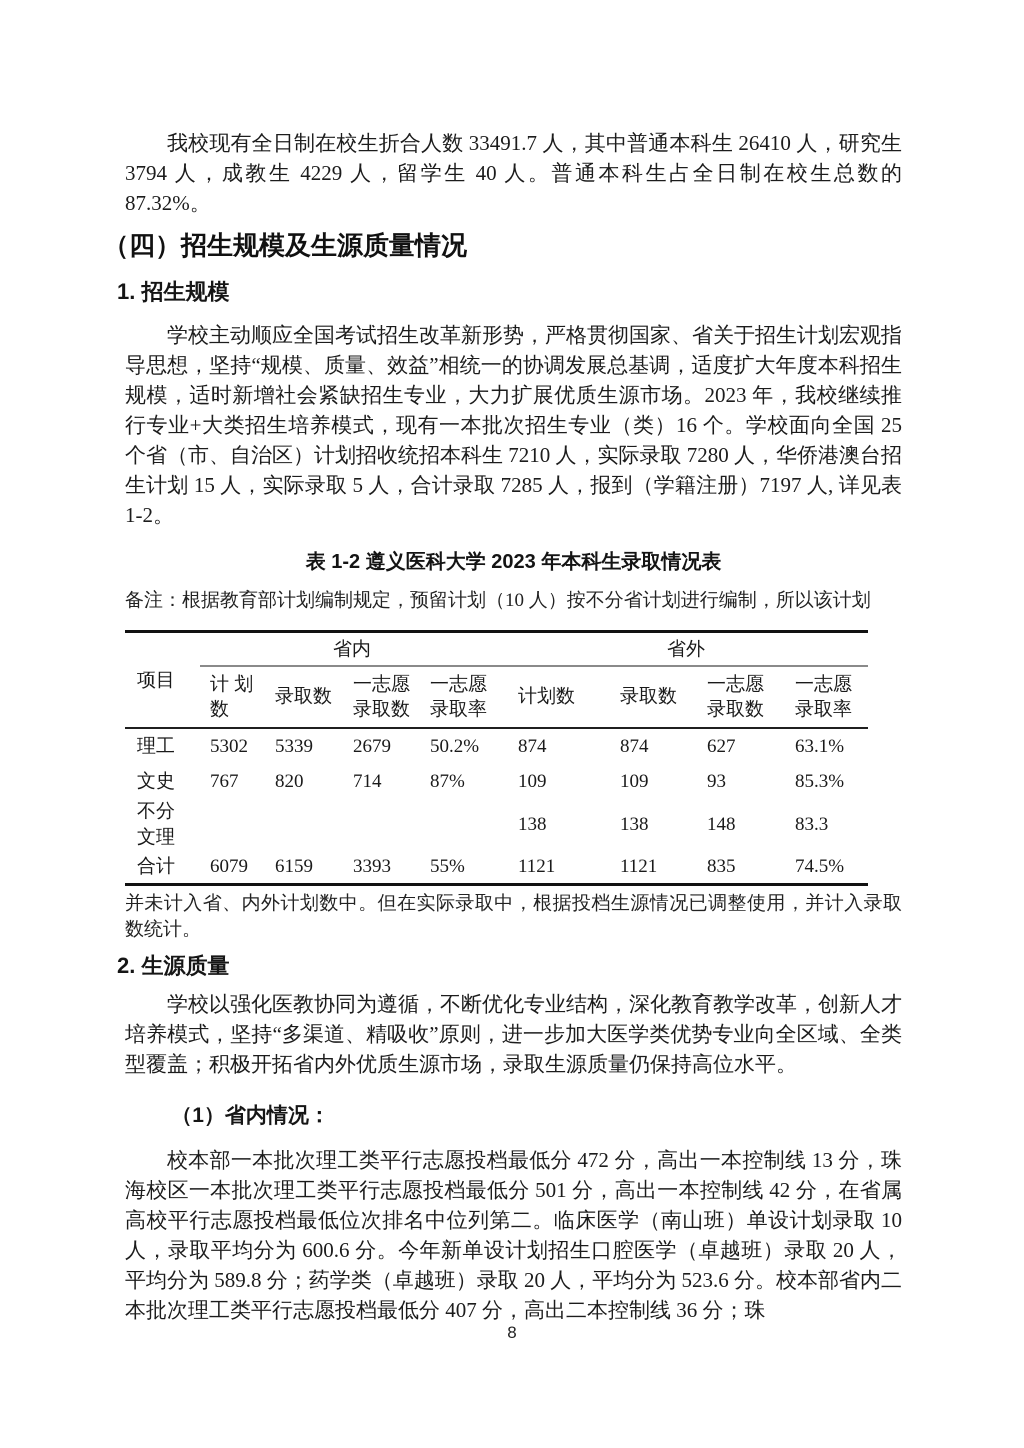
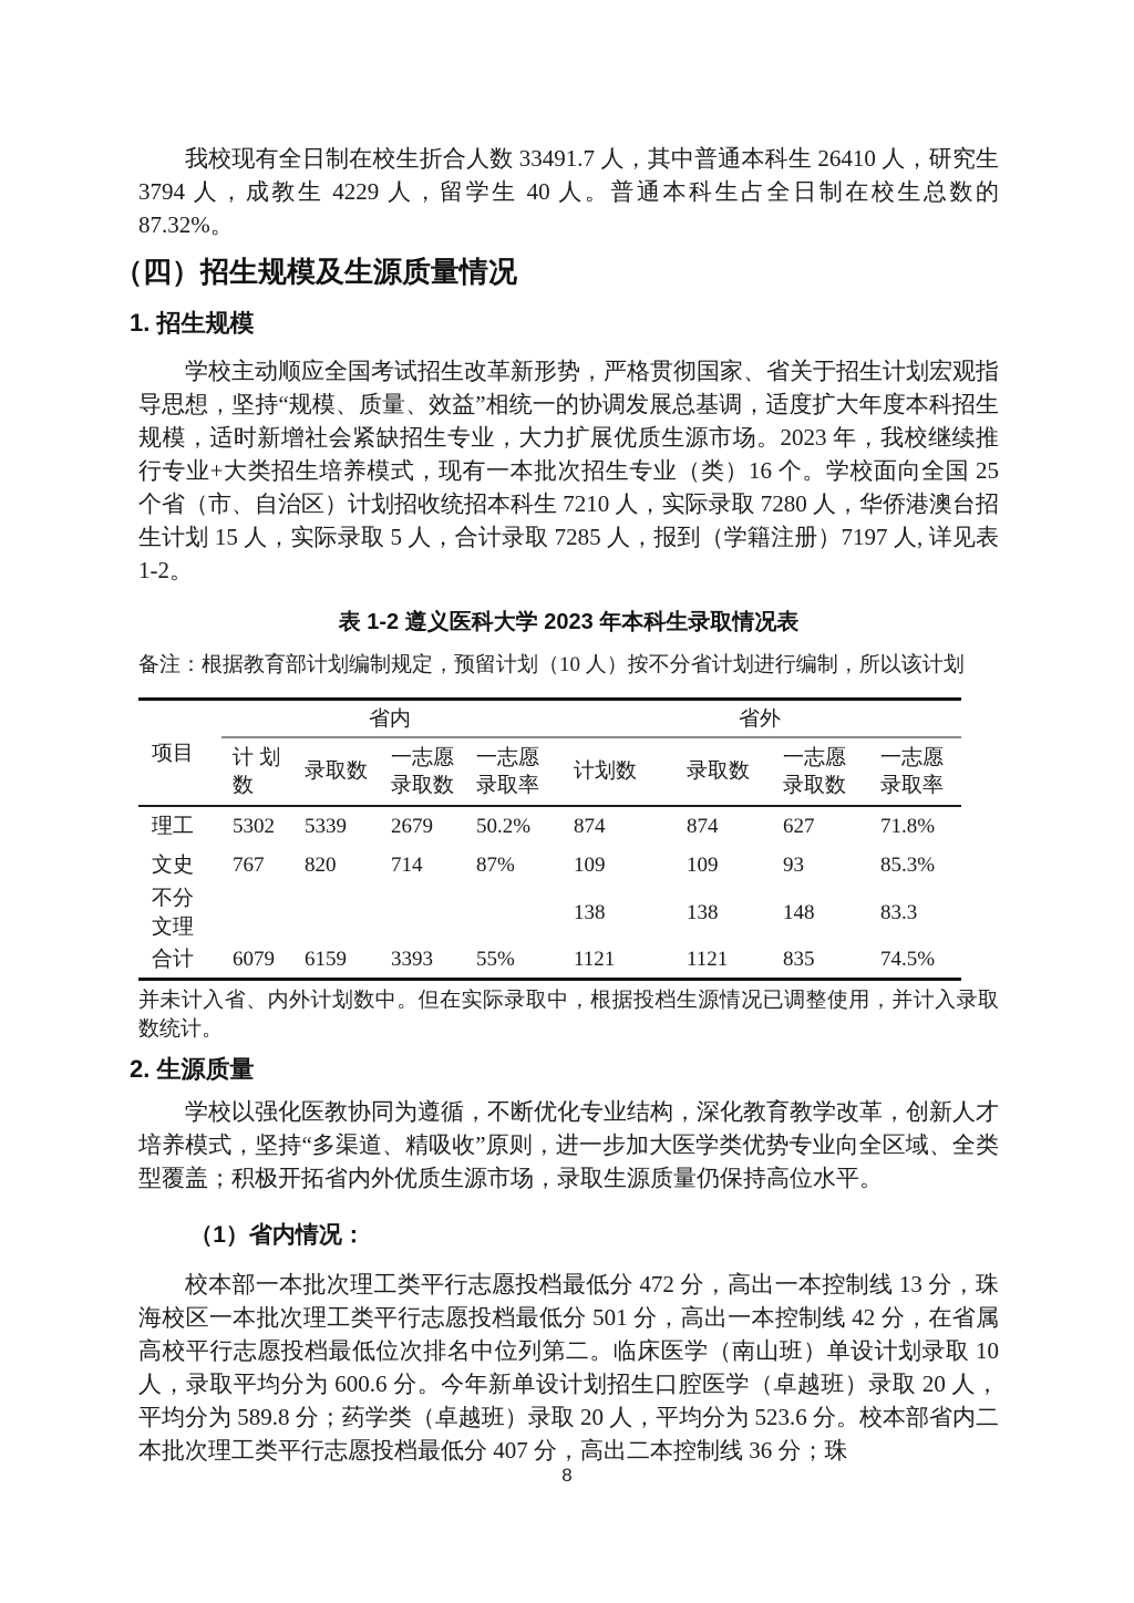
  我校现有全日制在校生折合人数 33491.7 人，其中普通本科生 26410 人，研究生 3794 人，成教生 4229 人，留学生 40 人。普通本科生占全日制在校生总数的 87.32%。
  （四）招生规模及生源质量情况
  1. 招生规模
  学校主动顺应全国考试招生改革新形势，严格贯彻国家、省关于招生计划宏观指导思想，坚持“规模、质量、效益”相统一的协调发展总基调，适度扩大年度本科招生规模，适时新增社会紧缺招生专业，大力扩展优质生源市场。2023 年，我校继续推行专业+大类招生培养模式，现有一本批次招生专业（类）16 个。学校面向全国 25 个省（市、自治区）计划招收统招本科生 7210 人，实际录取 7280 人，华侨港澳台招生计划 15 人，实际录取 5 人，合计录取 7285 人，报到（学籍注册）7197 人, 详见表 1-2。
  表 1-2 遵义医科大学 2023 年本科生录取情况表
  备注：根据教育部计划编制规定，预留计划（10 人）按不分省计划进行编制，所以该计划
  项目	省内	省外
  计 划 数	录取数	一志愿 录取数	一志愿 录取率	计划数	录取数	一志愿 录取数	一志愿 录取率
- 理工	5302	5339	2679	50.2%	874	874	627	63.1%
+ 理工	5302	5339	2679	50.2%	874	874	627	71.8%
  文史	767	820	714	87%	109	109	93	85.3%
  不分 文理					138	138	148	83.3
  合计	6079	6159	3393	55%	1121	1121	835	74.5%
  并未计入省、内外计划数中。但在实际录取中，根据投档生源情况已调整使用，并计入录取数统计。
  2. 生源质量
  学校以强化医教协同为遵循，不断优化专业结构，深化教育教学改革，创新人才培养模式，坚持“多渠道、精吸收”原则，进一步加大医学类优势专业向全区域、全类型覆盖；积极开拓省内外优质生源市场，录取生源质量仍保持高位水平。
  （1）省内情况：
  校本部一本批次理工类平行志愿投档最低分 472 分，高出一本控制线 13 分，珠海校区一本批次理工类平行志愿投档最低分 501 分，高出一本控制线 42 分，在省属高校平行志愿投档最低位次排名中位列第二。临床医学（南山班）单设计划录取 10 人，录取平均分为 600.6 分。今年新单设计划招生口腔医学（卓越班）录取 20 人，平均分为 589.8 分；药学类（卓越班）录取 20 人，平均分为 523.6 分。校本部省内二本批次理工类平行志愿投档最低分 407 分，高出二本控制线 36 分；珠
  8
